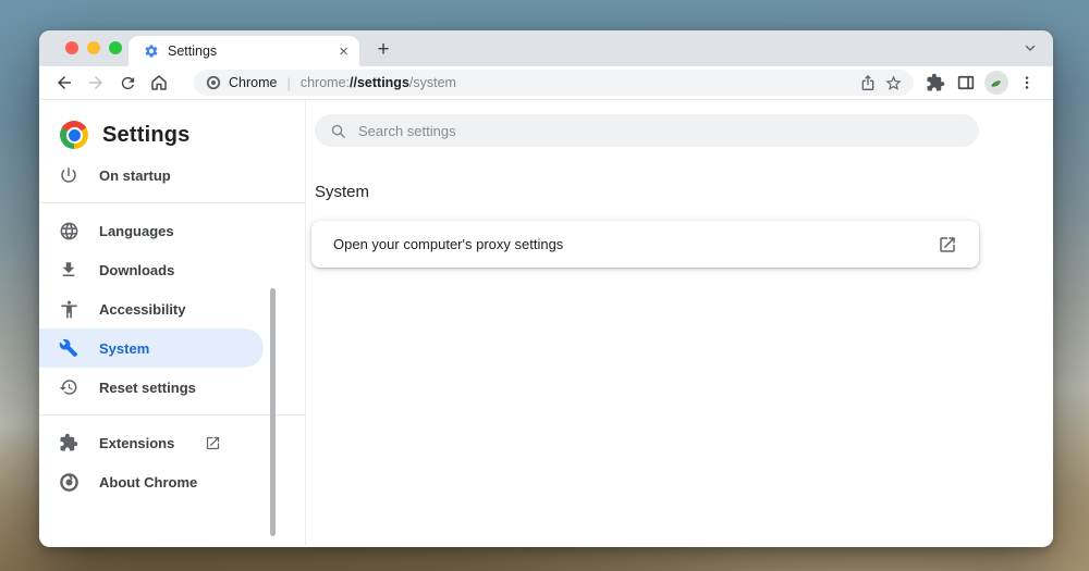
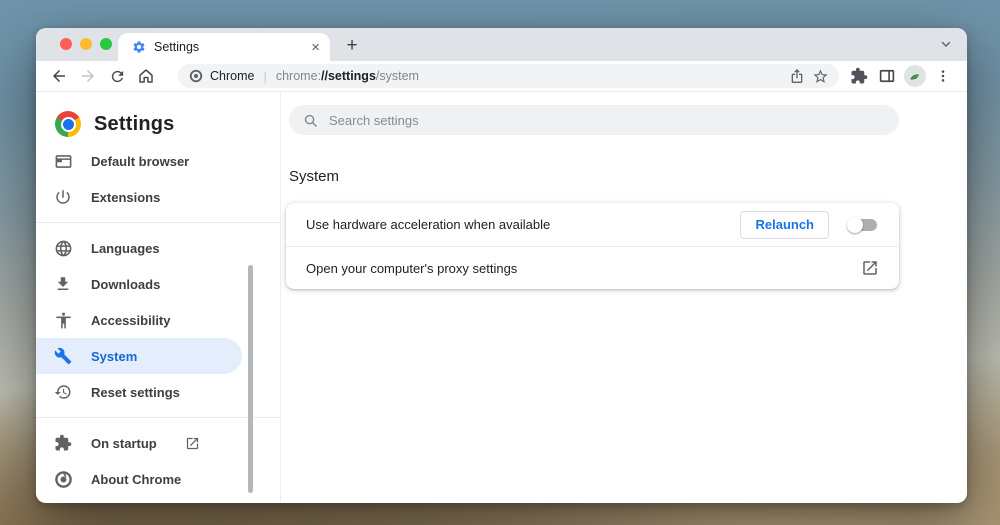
  Settings
  ×
  +
  Chrome
  |
  chrome://settings/system
  Settings
+ Default browser
- On startup
+ Extensions
  Languages
  Downloads
  Accessibility
  System
  Reset settings
- Extensions
+ On startup
  About Chrome
  Search settings
  System
+ Use hardware acceleration when available
+ Relaunch
  Open your computer's proxy settings
